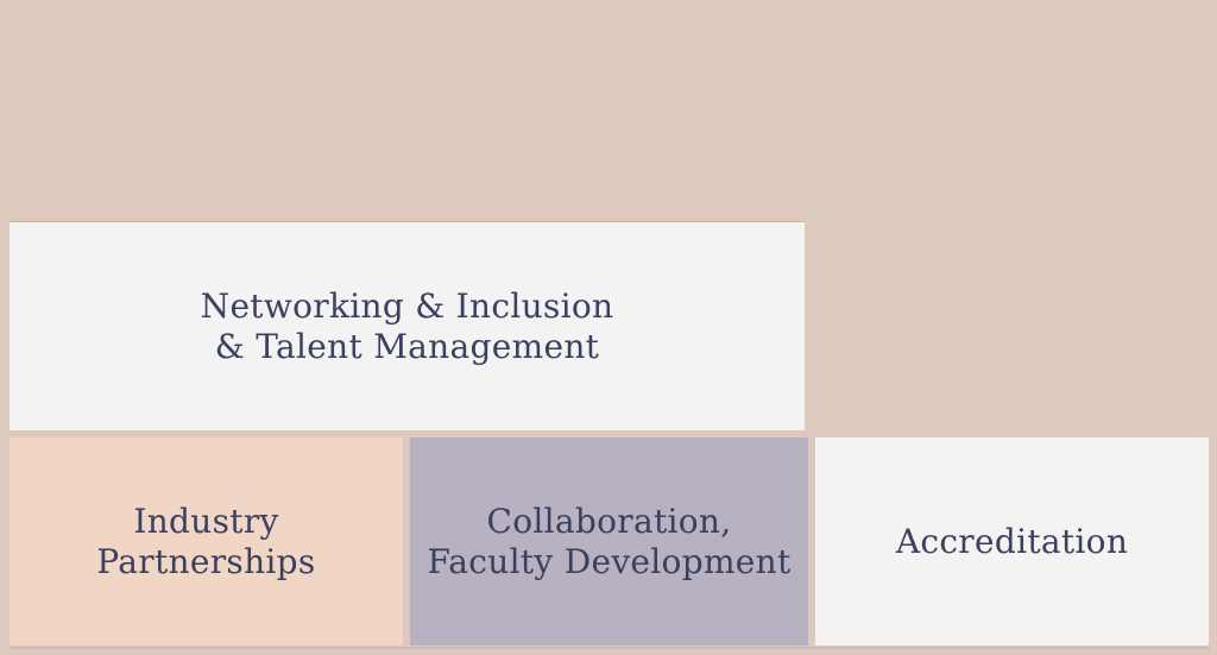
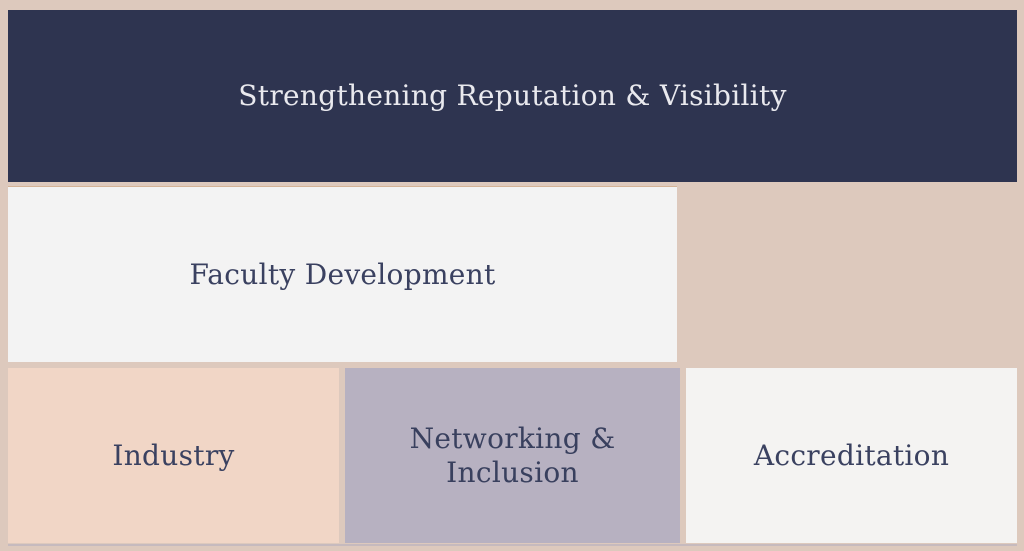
+ Strengthening Reputation & Visibility
- Networking & Inclusion
+ Faculty Development
- & Talent Management
  Industry
- Partnerships
- Collaboration,
- Faculty Development
+ Networking & Inclusion
  Accreditation
